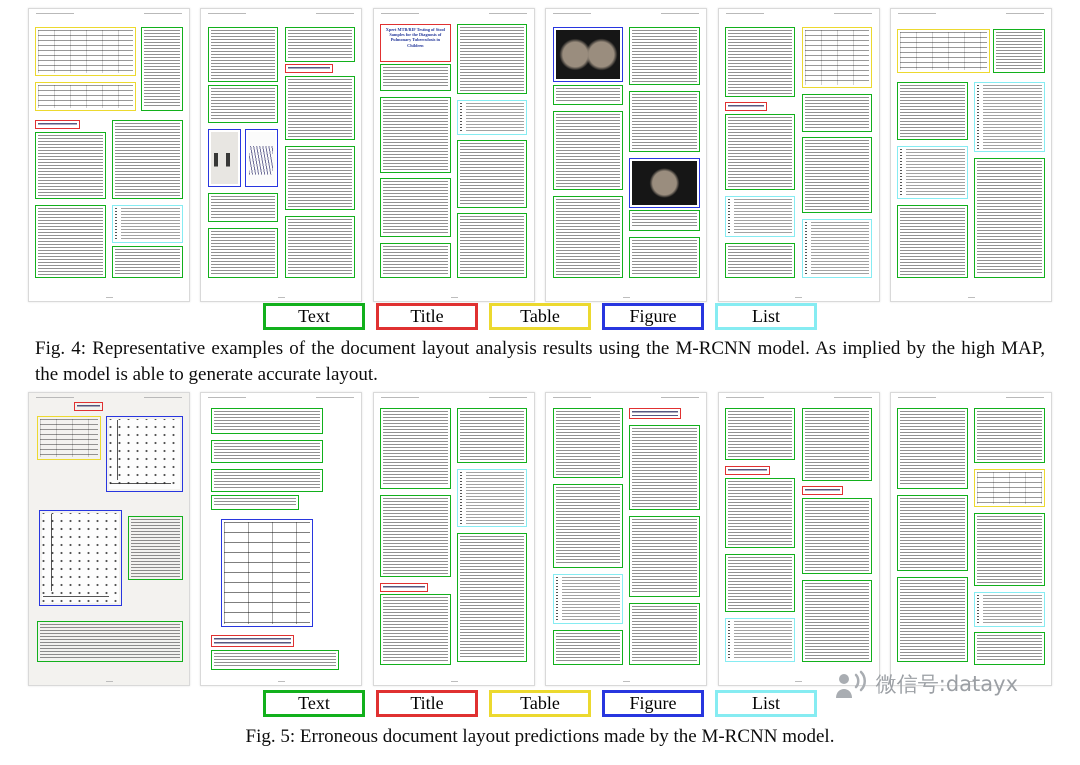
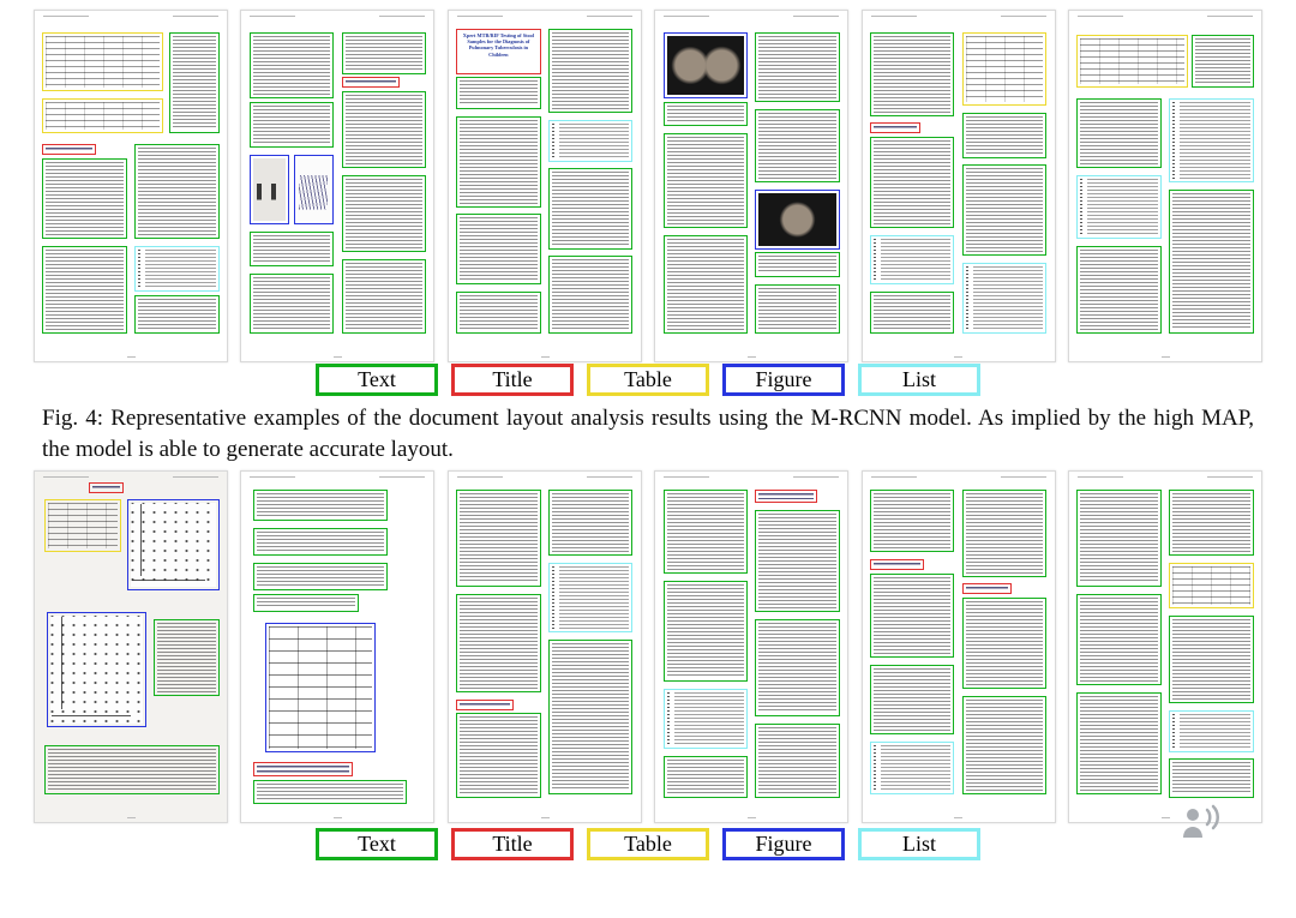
  Text
  Title
  Table
  Figure
  List
  Fig. 4: Representative examples of the document layout analysis results using the M-RCNN model. As implied by the high MAP, the model is able to generate accurate layout.
  Text
  Title
  Table
  Figure
  List
- Fig. 5: Erroneous document layout predictions made by the M-RCNN model.
- 微信号:datayx
